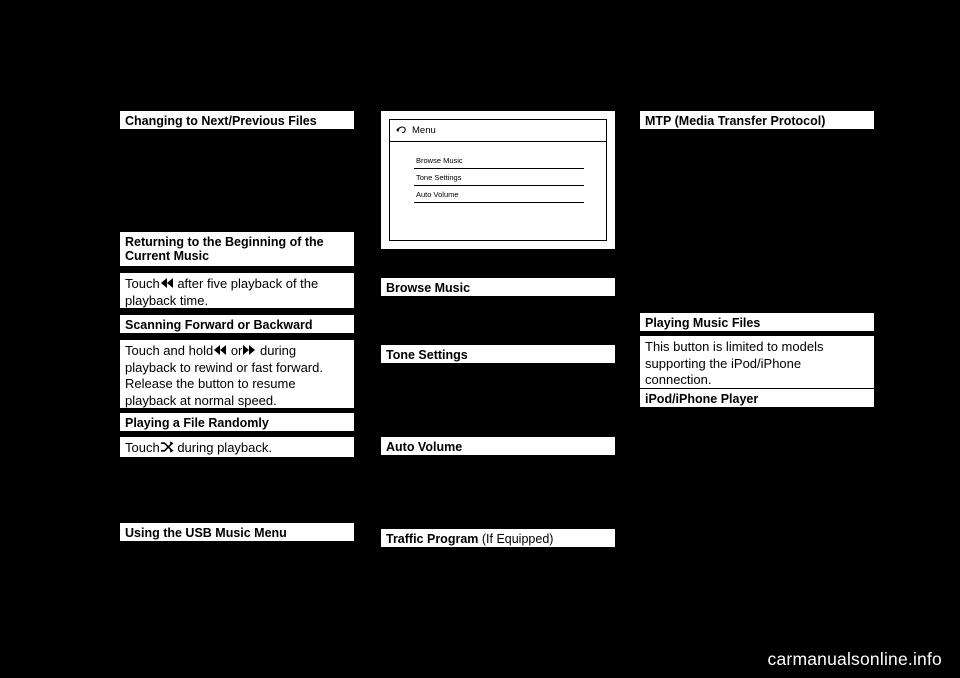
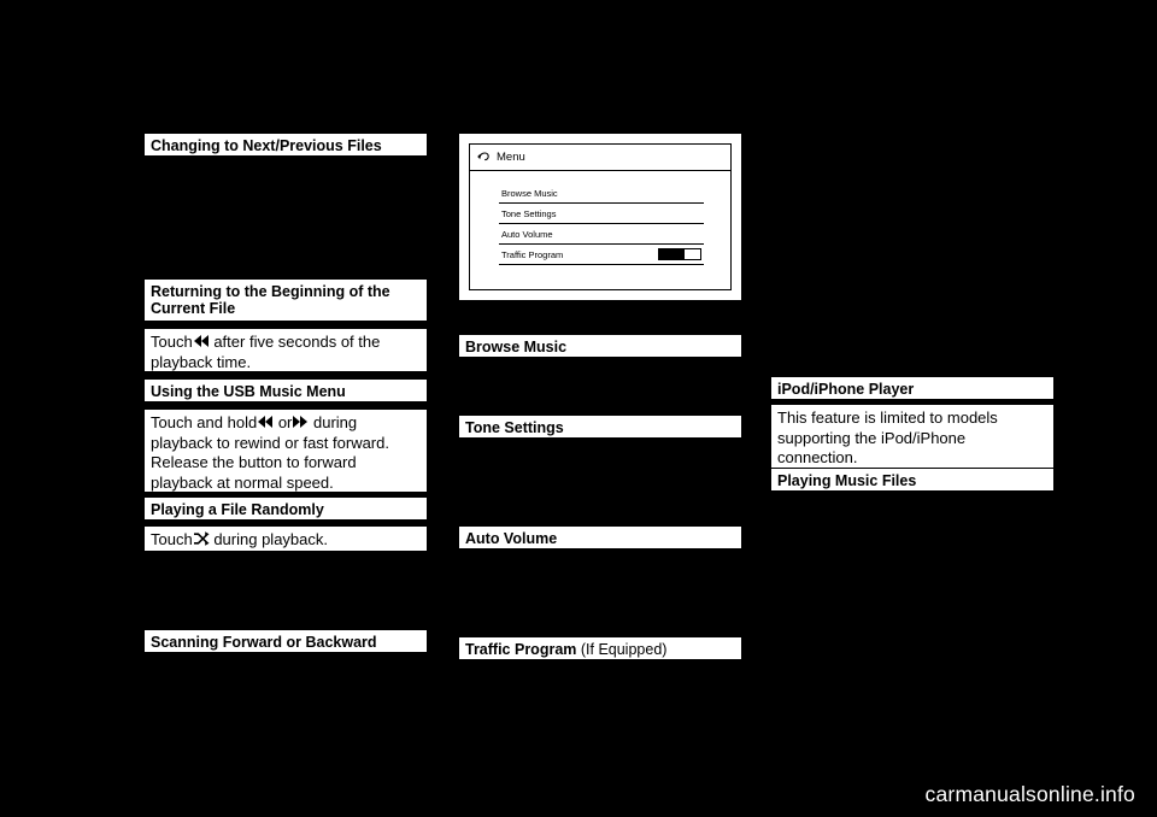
  Changing to Next/Previous Files
- Returning to the Beginning of the Current Music
+ Returning to the Beginning of the Current File
- Touch after five playback of the playback time.
+ Touch after five seconds of the playback time.
- Scanning Forward or Backward
+ Using the USB Music Menu
- Touch and hold or during playback to rewind or fast forward. Release the button to resume playback at normal speed.
+ Touch and hold or during playback to rewind or fast forward. Release the button to forward playback at normal speed.
  Playing a File Randomly
  Touch during playback.
- Using the USB Music Menu
+ Scanning Forward or Backward
  Menu
  Browse Music
  Tone Settings
  Auto Volume
+ Traffic Program
  Browse Music
  Tone Settings
  Auto Volume
  Traffic Program (If Equipped)
- MTP (Media Transfer Protocol)
- Playing Music Files
+ iPod/iPhone Player
- This button is limited to models supporting the iPod/iPhone connection.
+ This feature is limited to models supporting the iPod/iPhone connection.
- iPod/iPhone Player
+ Playing Music Files
  carmanualsonline.info
